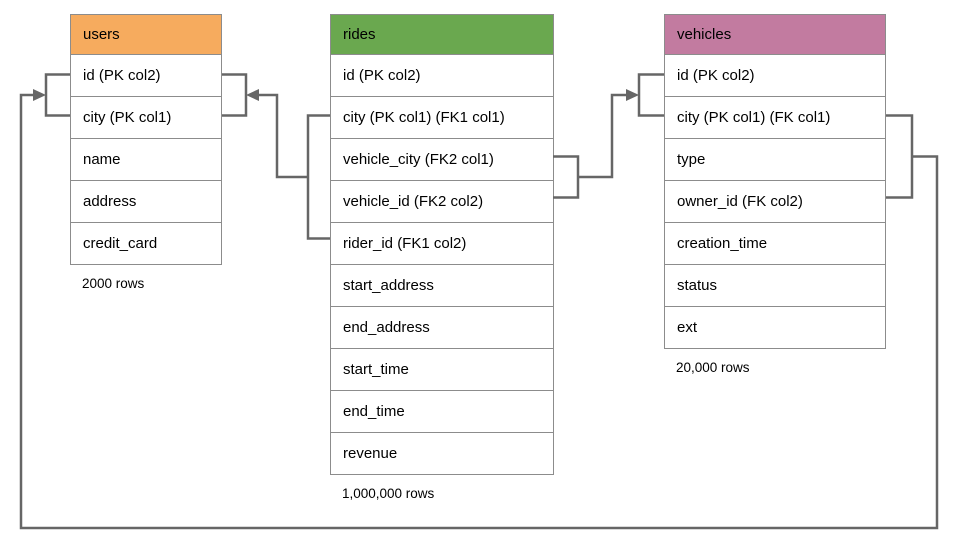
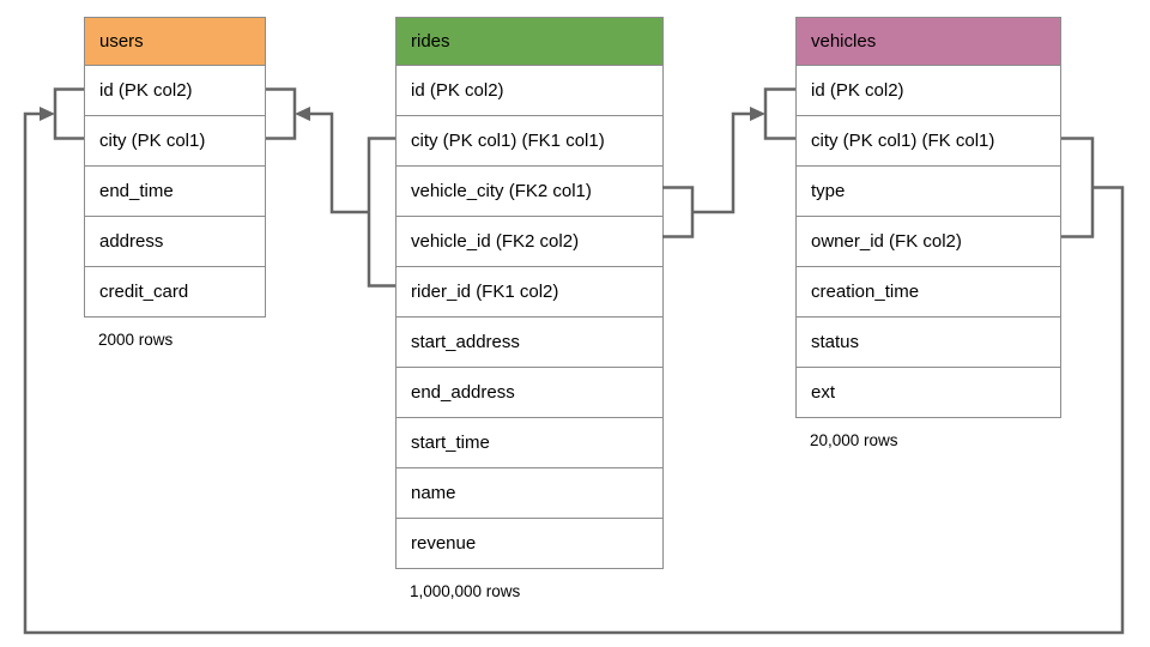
  users
  id (PK col2)
  city (PK col1)
- name
+ end_time
  address
  credit_card
  2000 rows
  rides
  id (PK col2)
  city (PK col1) (FK1 col1)
  vehicle_city (FK2 col1)
  vehicle_id (FK2 col2)
  rider_id (FK1 col2)
  start_address
  end_address
  start_time
- end_time
+ name
  revenue
  1,000,000 rows
  vehicles
  id (PK col2)
  city (PK col1) (FK col1)
  type
  owner_id (FK col2)
  creation_time
  status
  ext
  20,000 rows
